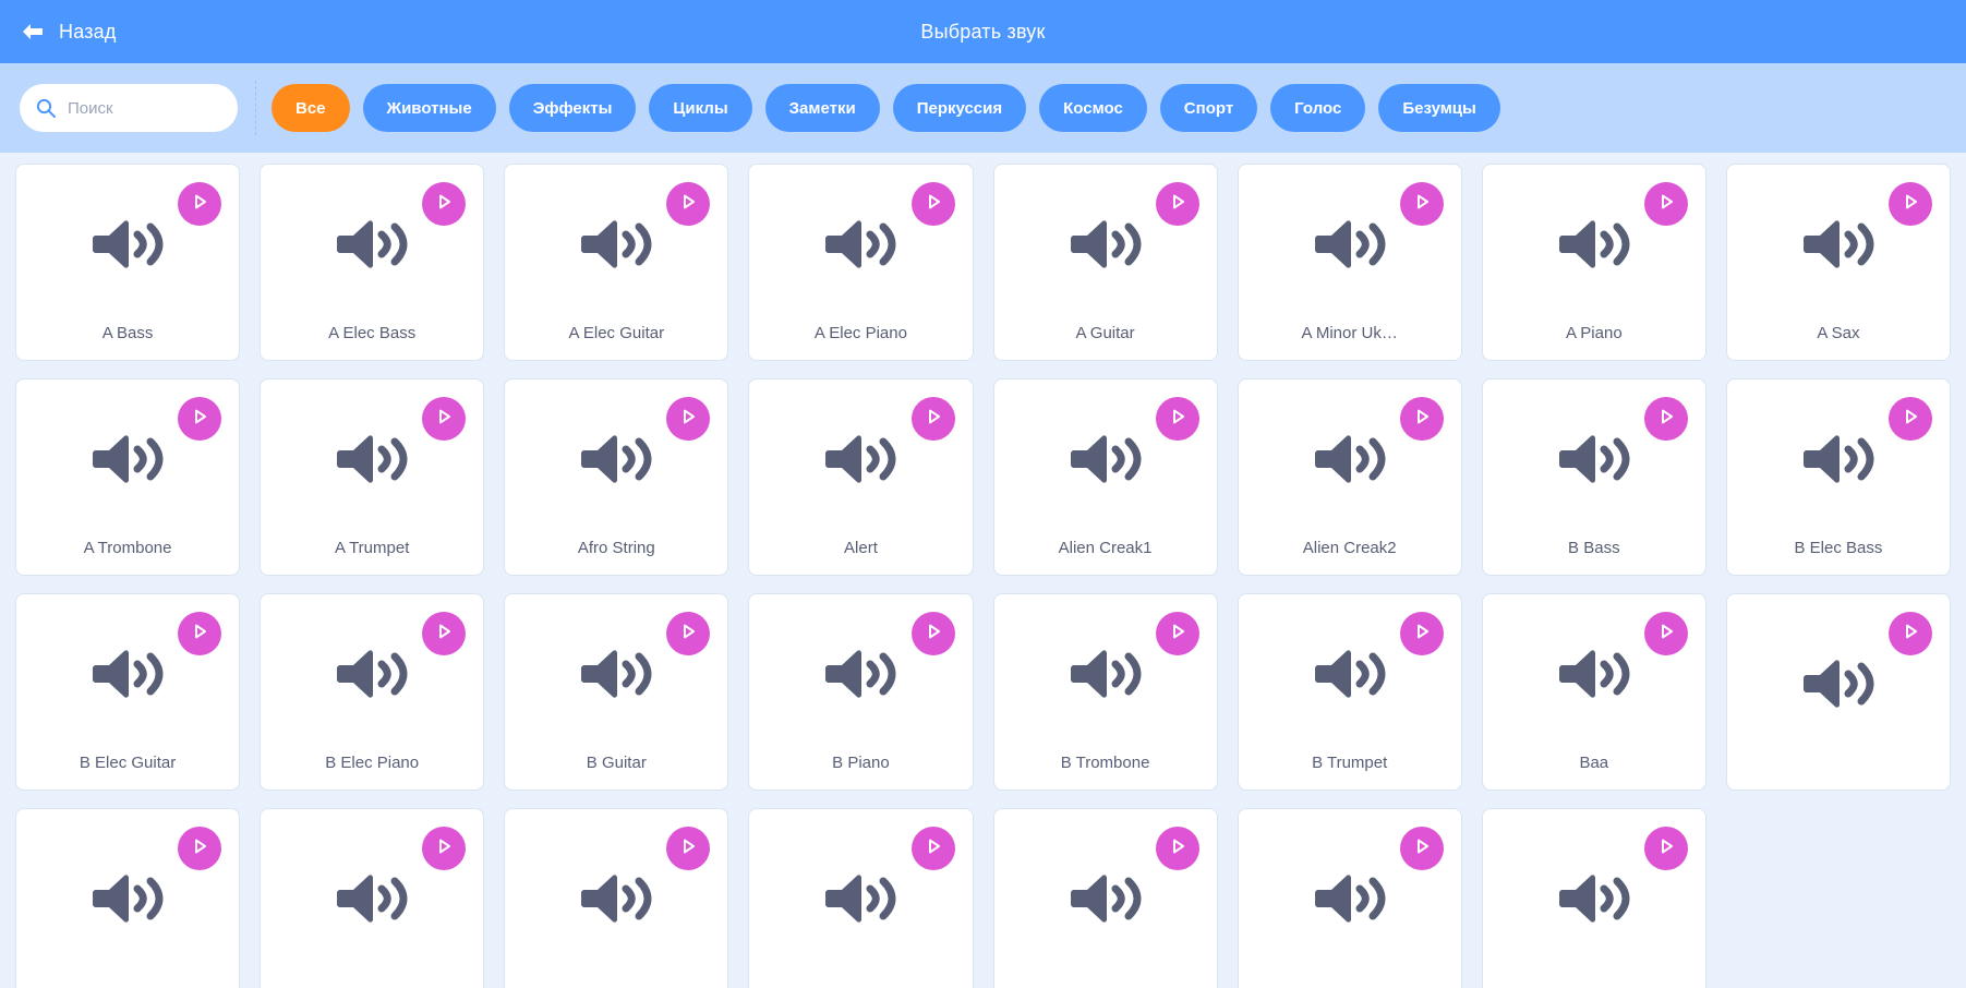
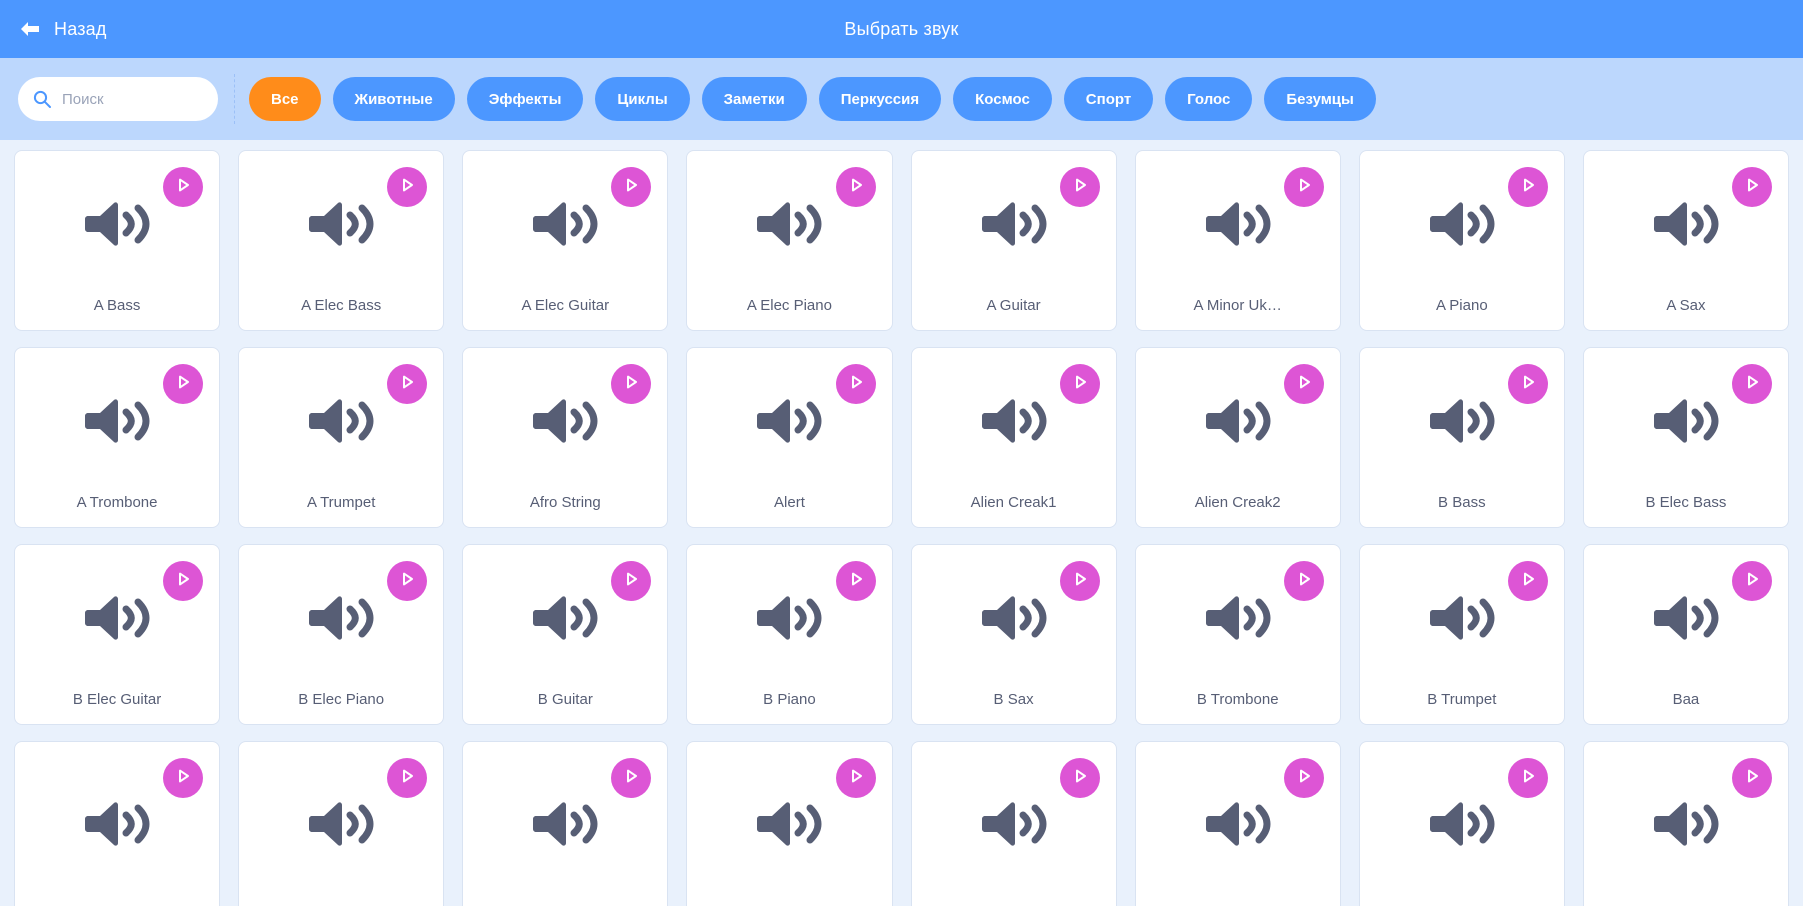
  Назад
  Выбрать звук
  Поиск
  Все
  Животные
  Эффекты
  Циклы
  Заметки
  Перкуссия
  Космос
  Спорт
  Голос
  Безумцы
  A Bass
  A Elec Bass
  A Elec Guitar
  A Elec Piano
  A Guitar
  A Minor Uk…
  A Piano
  A Sax
  A Trombone
  A Trumpet
  Afro String
  Alert
  Alien Creak1
  Alien Creak2
  B Bass
  B Elec Bass
  B Elec Guitar
  B Elec Piano
  B Guitar
  B Piano
+ B Sax
  B Trombone
  B Trumpet
  Baa
